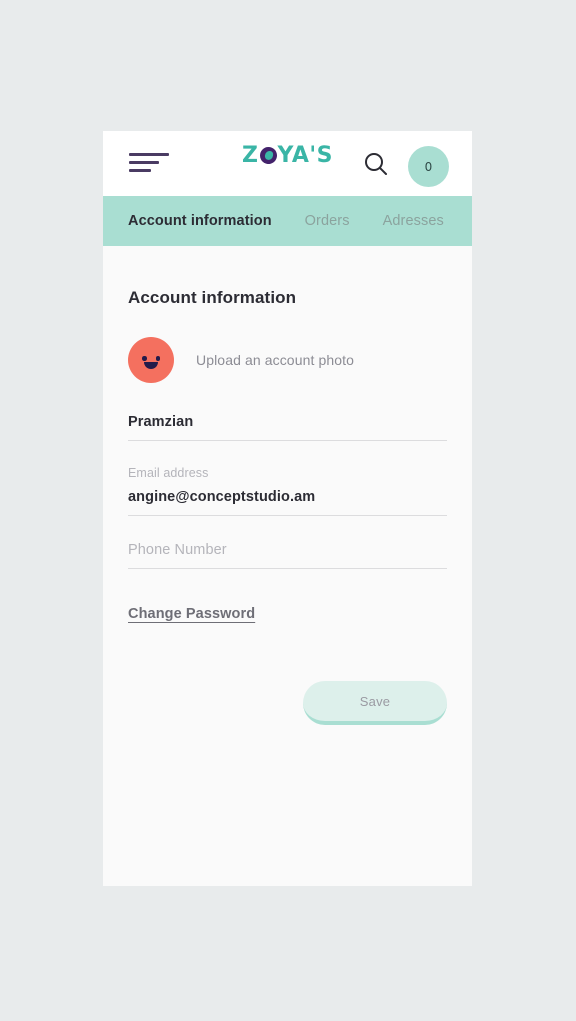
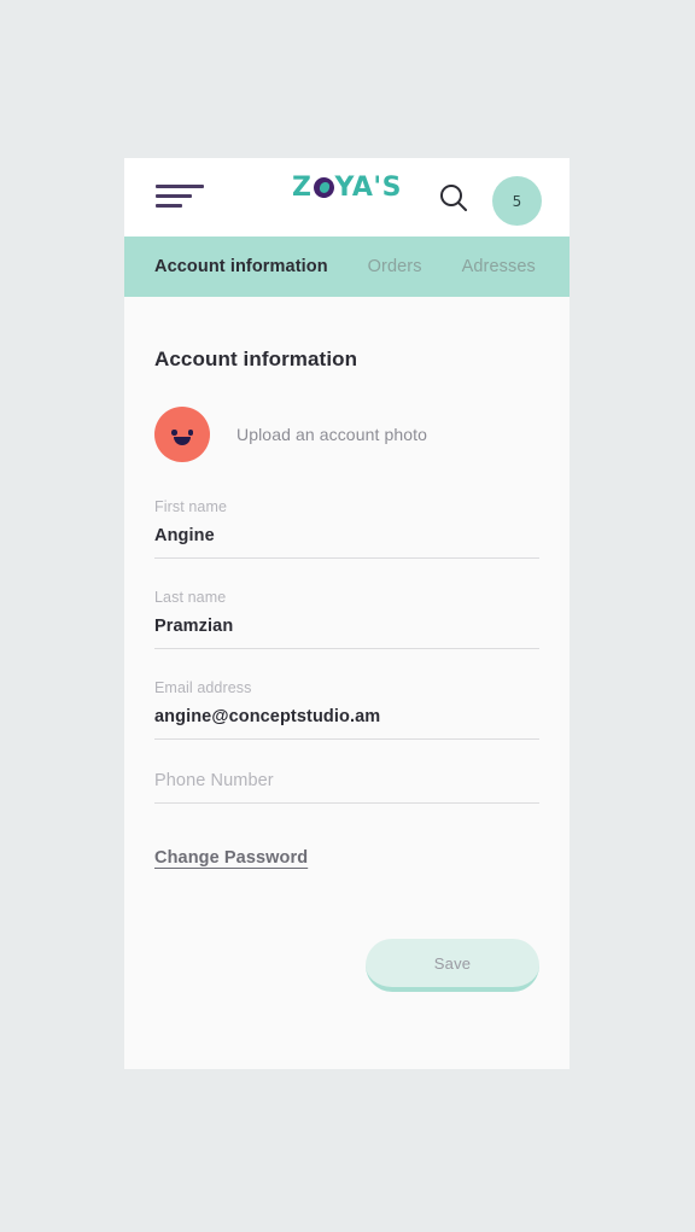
  Z YA'S
- 0
+ 5
  Account information
  Orders
  Adresses
  Account information
  Upload an account photo
+ First name
+ Angine
+ Last name
  Pramzian
  Email address
  angine@conceptstudio.am
  Phone Number
  Change Password
  Save
